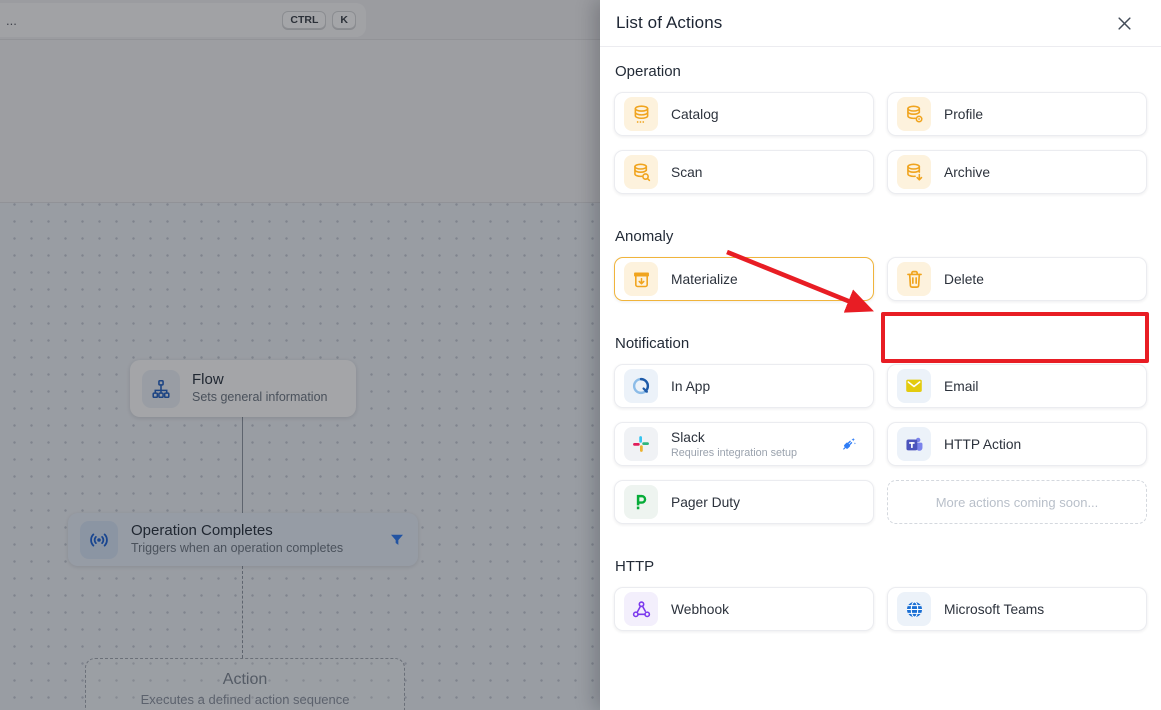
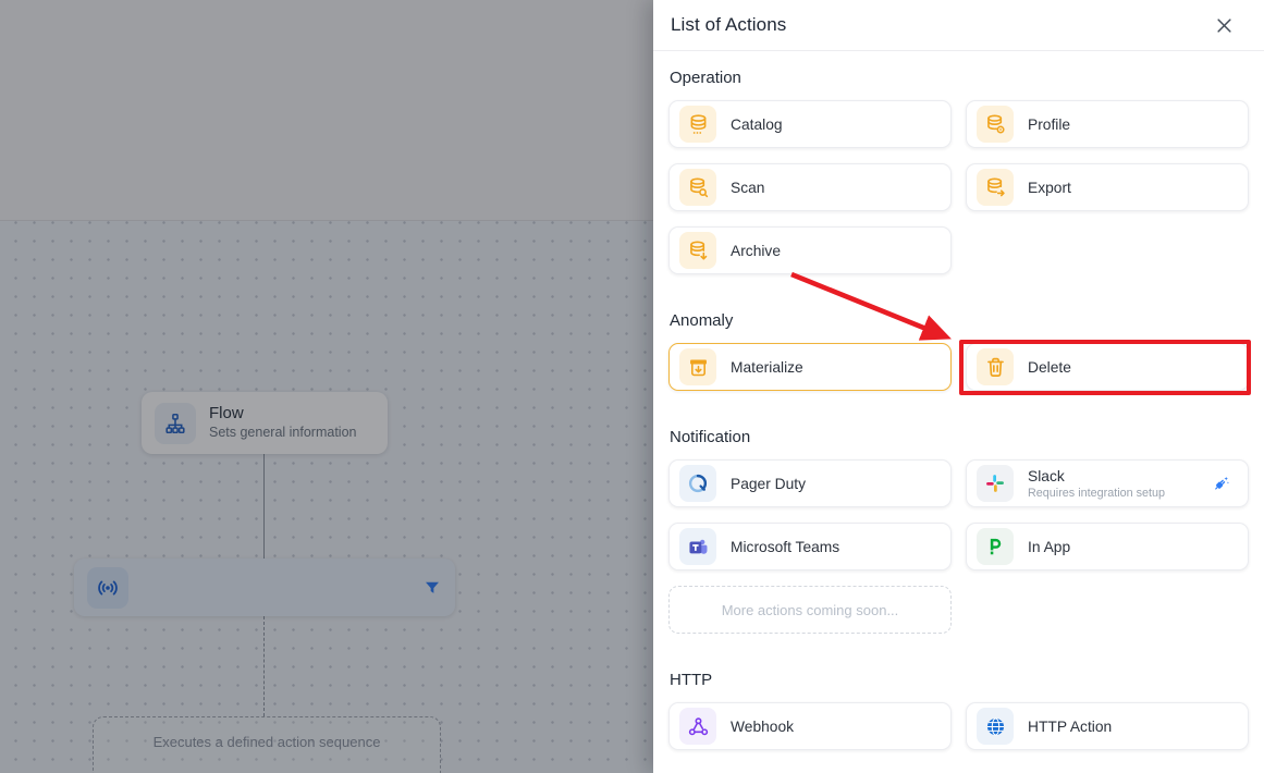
- ...
- CTRL
- K
  Flow
  Sets general information
- Operation Completes
- Triggers when an operation completes
- Action
  Executes a defined action sequence
  List of Actions
  Operation
  Catalog
  Profile
  Scan
+ Export
  Archive
  Anomaly
  Materialize
  Delete
  Notification
- In App
+ Pager Duty
- Email
  Slack
  Requires integration setup
- HTTP Action
+ Microsoft Teams
- Pager Duty
+ In App
  More actions coming soon...
  HTTP
  Webhook
- Microsoft Teams
+ HTTP Action
